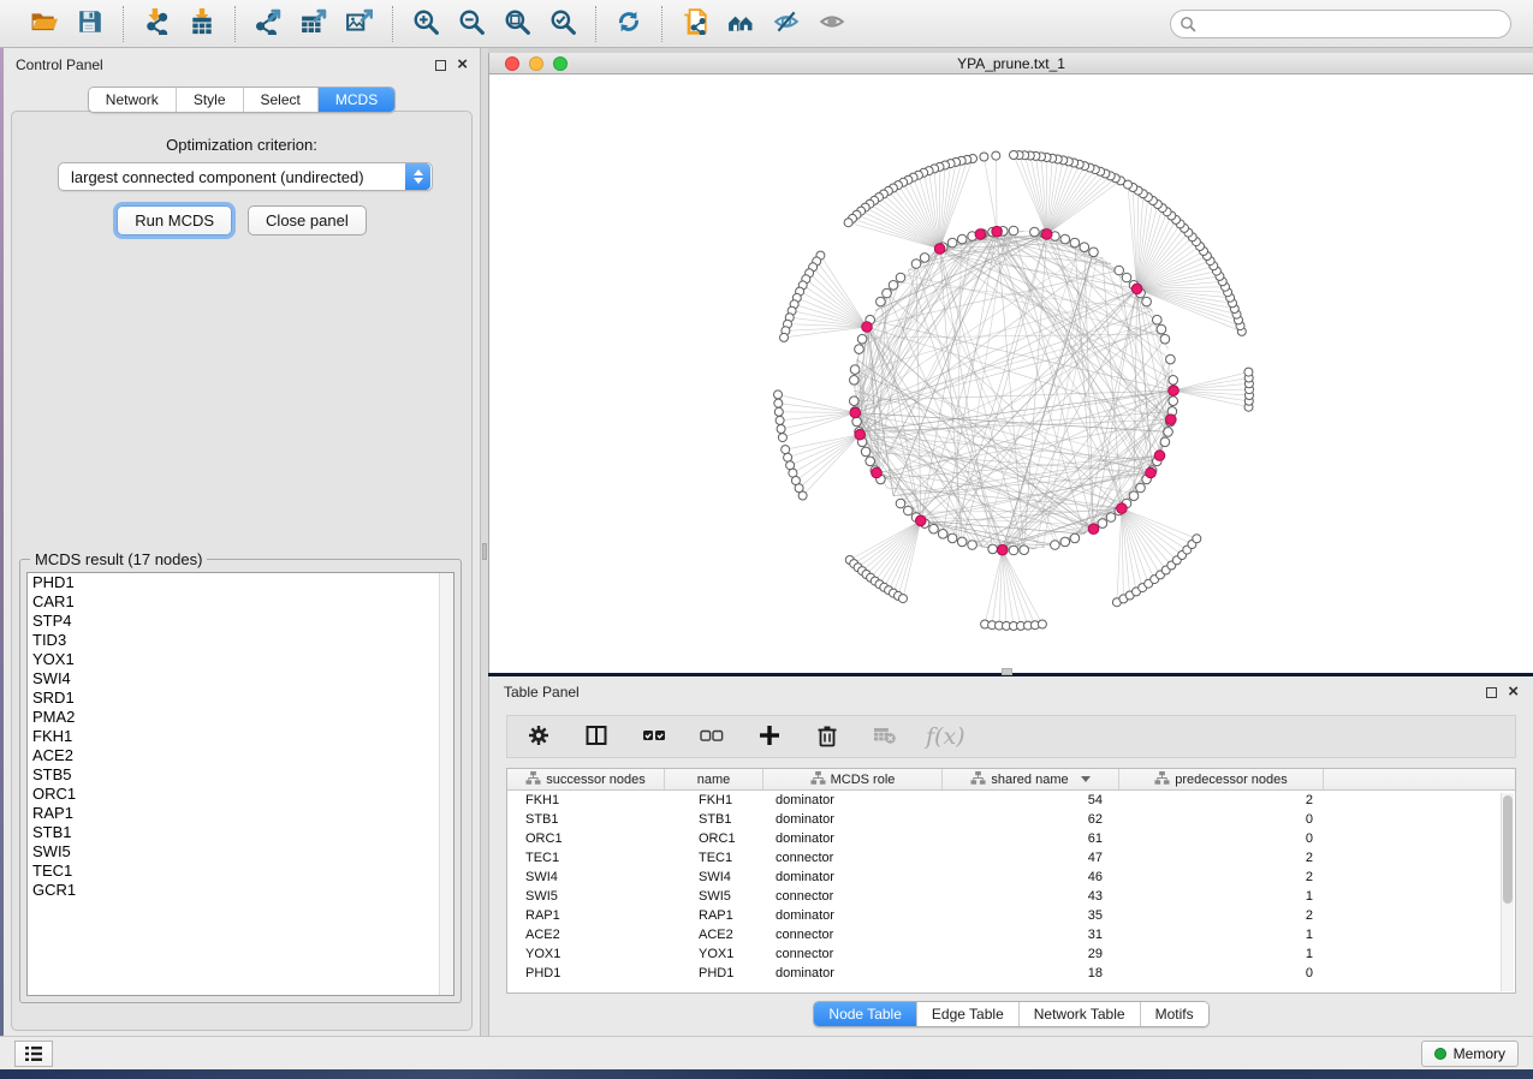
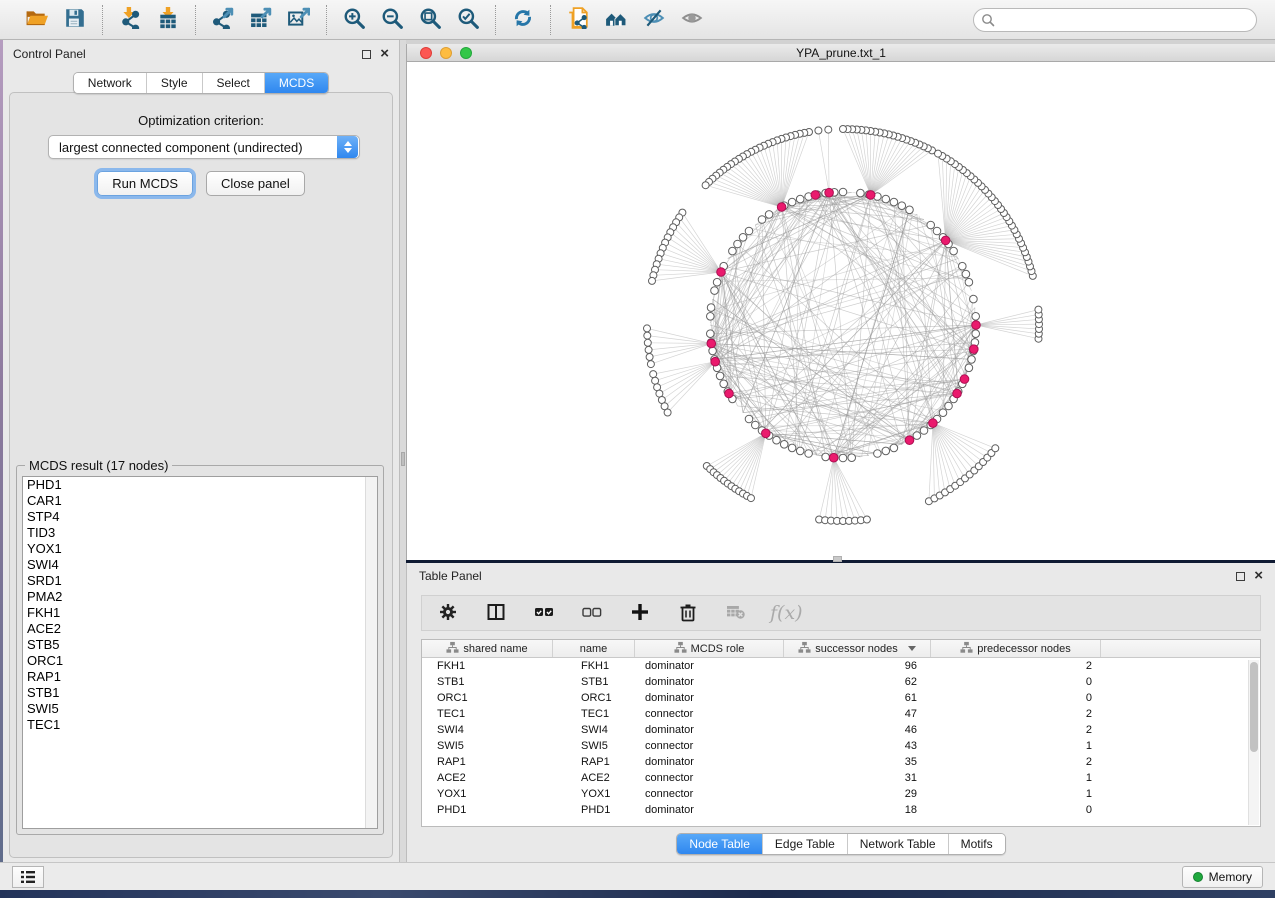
  Control Panel
  ×
  Network
  Style
  Select
  MCDS
  Optimization criterion:
  largest connected component (undirected)
  Run MCDS
  Close panel
  MCDS result (17 nodes)
  PHD1
  CAR1
  STP4
  TID3
  YOX1
  SWI4
  SRD1
  PMA2
  FKH1
  ACE2
  STB5
  ORC1
  RAP1
  STB1
  SWI5
  TEC1
- GCR1
  YPA_prune.txt_1
  Table Panel
  ×
  f(x)
- successor nodes
+ shared name
  name
  MCDS role
- shared name
+ successor nodes
  predecessor nodes
  FKH1
  FKH1
  dominator
- 54
+ 96
  2
  STB1
  STB1
  dominator
  62
  0
  ORC1
  ORC1
  dominator
  61
  0
  TEC1
  TEC1
  connector
  47
  2
  SWI4
  SWI4
  dominator
  46
  2
  SWI5
  SWI5
  connector
  43
  1
  RAP1
  RAP1
  dominator
  35
  2
  ACE2
  ACE2
  connector
  31
  1
  YOX1
  YOX1
  connector
  29
  1
  PHD1
  PHD1
  dominator
  18
  0
  Node Table
  Edge Table
  Network Table
  Motifs
  Memory
